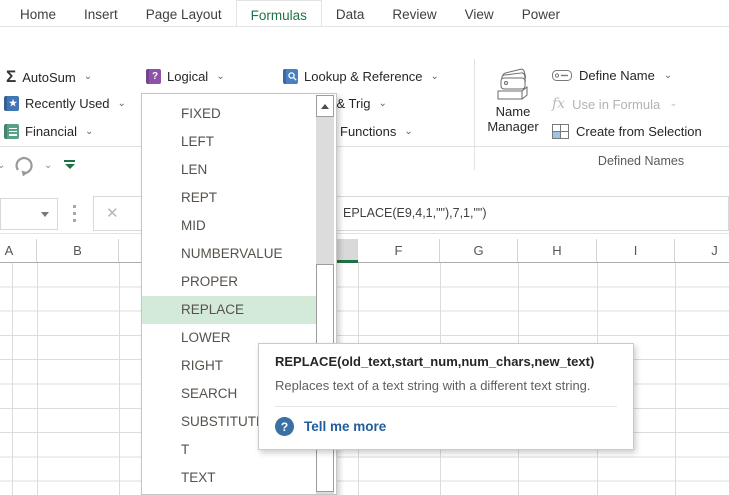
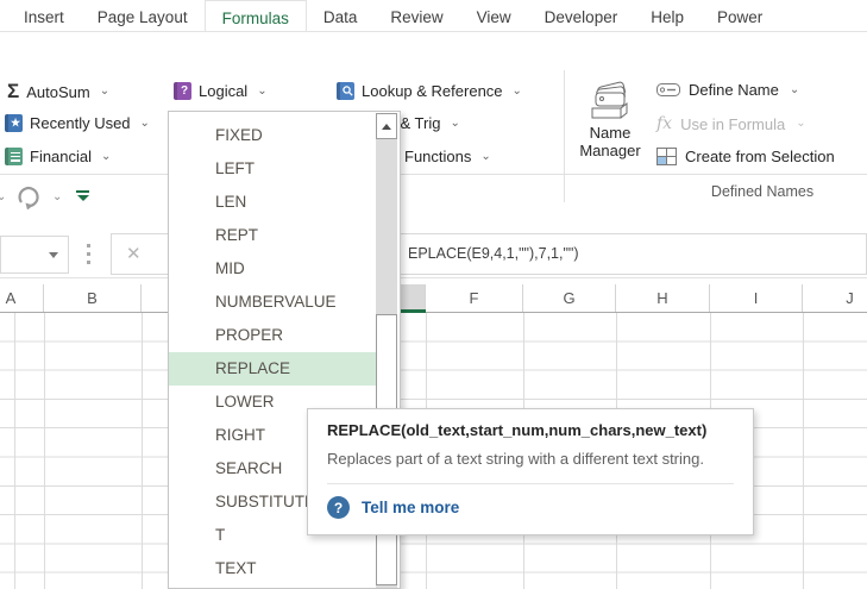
- Home
  Insert
  Page Layout
  Formulas
  Data
  Review
  View
+ Developer
+ Help
  Power
  Σ
  AutoSum
  ⌄
  ?
  Logical
  ⌄
  Lookup & Reference
  ⌄
  ★
  Recently Used
  ⌄
  ⌄
  Financial
  ⌄
  Functions
  ⌄
  Name
  Manager
  Define Name
  ⌄
  fx
  Use in Formula
  ⌄
  Create from Selection
  Defined Names
  ⌄
  ⌄
  ✕
  EPLACE(E9,4,1,""),7,1,"")
  A
  B
  F
  G
  H
  I
  J
  FIXED
  LEFT
  LEN
  REPT
  MID
  NUMBERVALUE
  PROPER
  REPLACE
  LOWER
  RIGHT
  SEARCH
  SUBSTITUT
  T
  TEXT
  REPLACE(old_text,start_num,num_chars,new_text)
- Replaces text of a text string with a different text string.
+ Replaces part of a text string with a different text string.
  ?
  Tell me more
